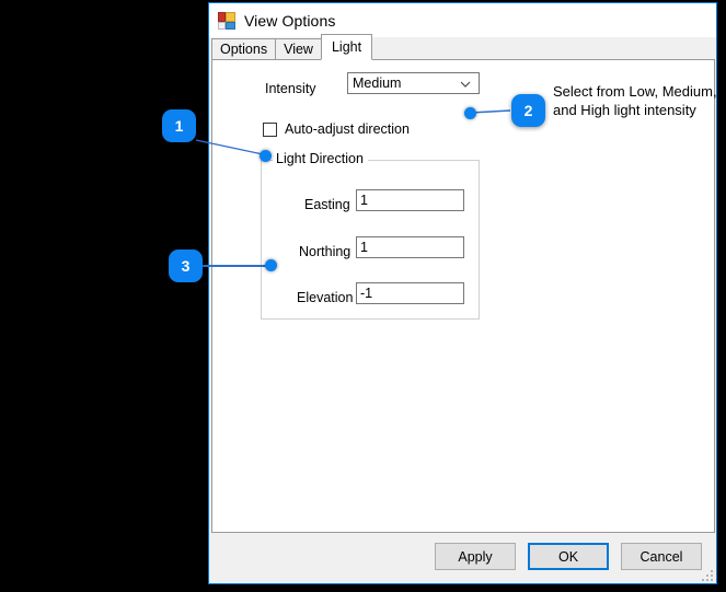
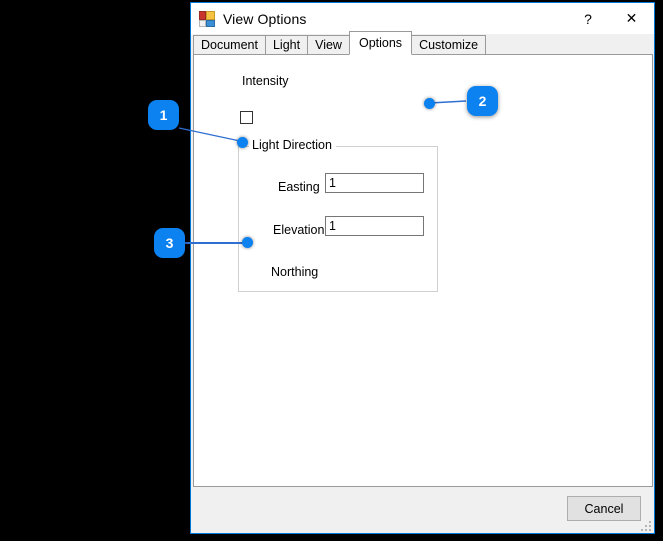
  View Options
+ ?
+ ✕
+ Document
- Options
+ Light
  View
- Light
+ Options
+ Customize
  Intensity
- Medium
- Auto-adjust direction
  Light Direction
  Easting
  1
- Northing
+ Elevation
  1
- Elevation
+ Northing
- -1
- Apply
- OK
  Cancel
  1
  2
  3
- Select from Low, Medium, and High light intensity
